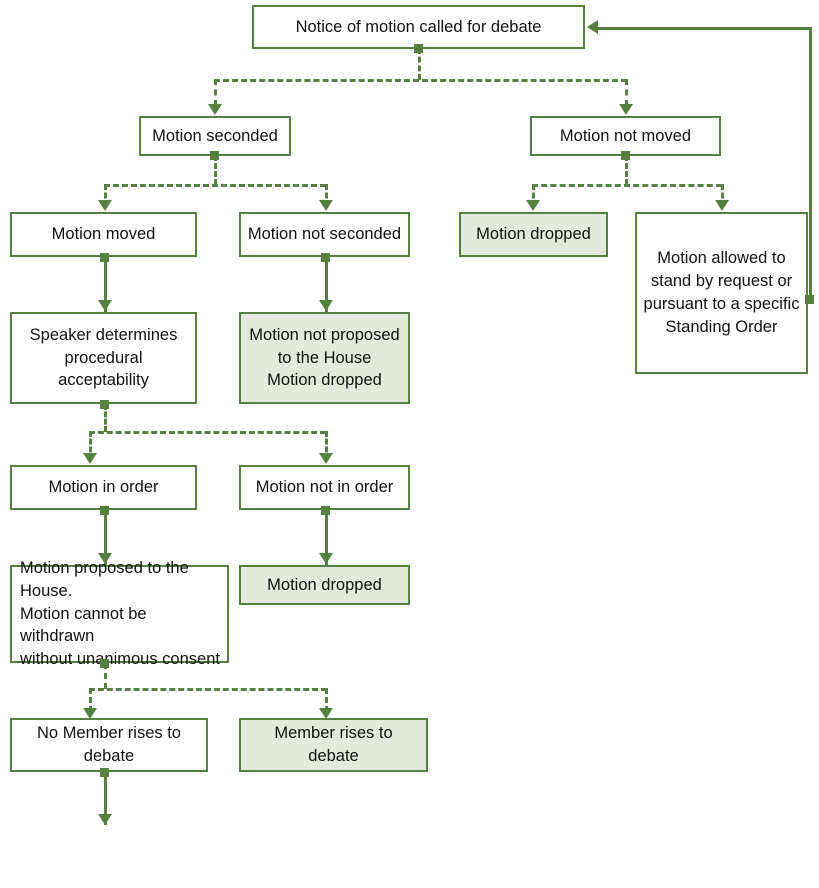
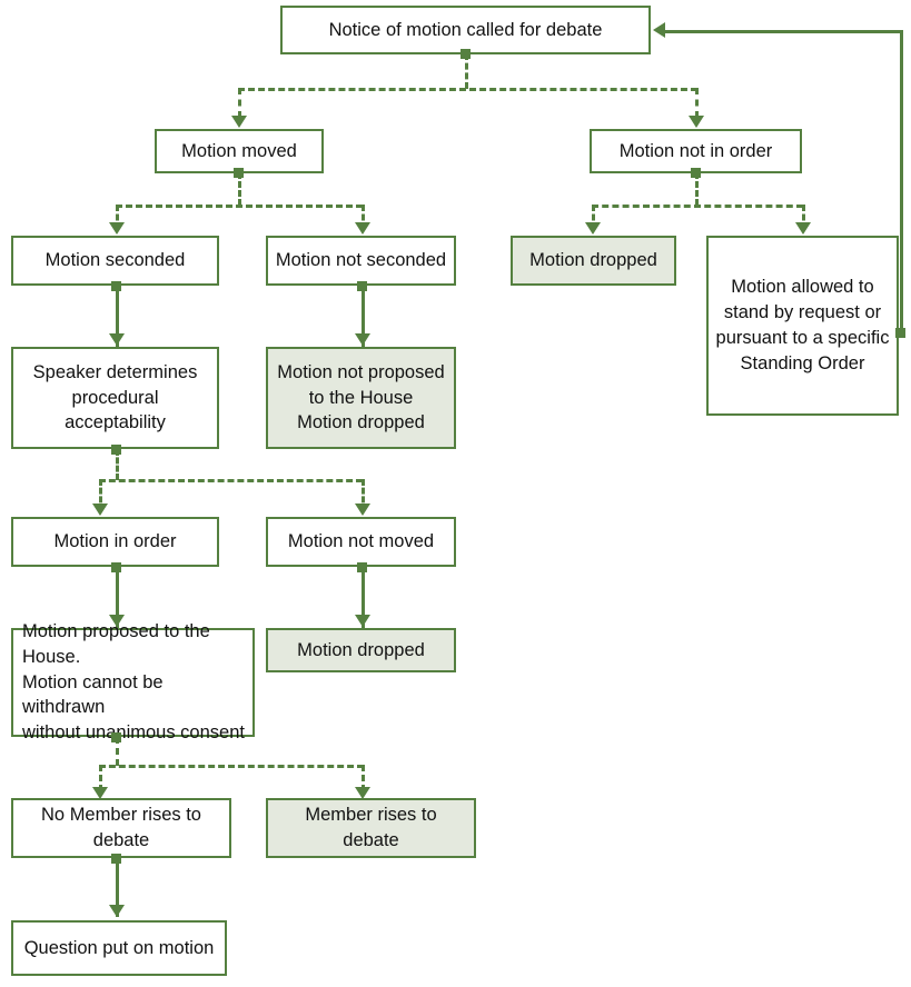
  Notice of motion called for debate
- Motion seconded
+ Motion moved
- Motion not moved
+ Motion not in order
- Motion moved
+ Motion seconded
  Motion not seconded
  Motion dropped
  Motion allowed to
  stand by request or
  pursuant to a specific
  Standing Order
  Speaker determines
  procedural acceptability
  Motion not proposed
  to the House
  Motion dropped
  Motion in order
- Motion not in order
+ Motion not moved
  Motion proposed to the House.
  Motion cannot be withdrawn
  without unimous consent
  Motion dropped
  No Member rises to debate
  Member rises to debate
+ Question put on motion
